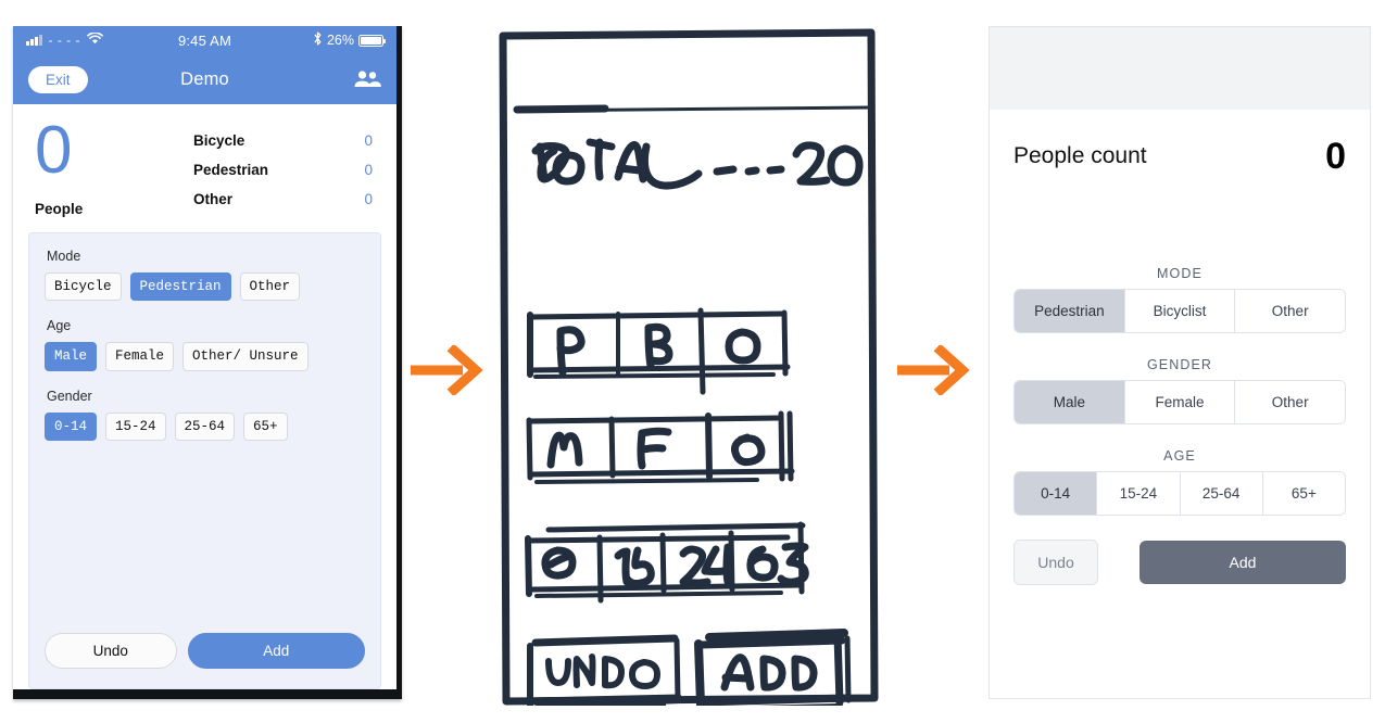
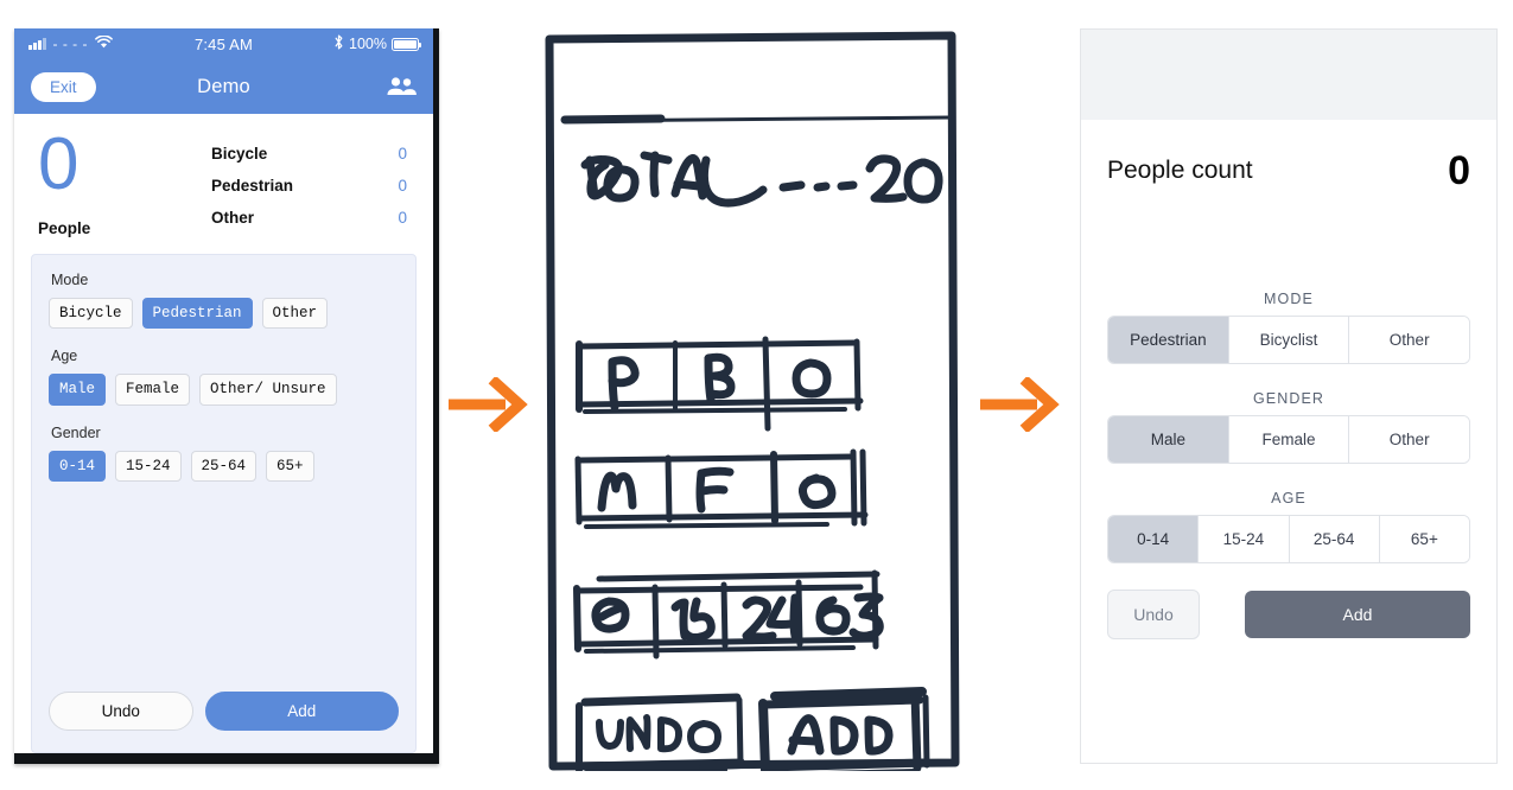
  - - - -
- 9:45 AM
+ 7:45 AM
- 26%
+ 100%
  Exit
  Demo
  0
  People
  Bicycle
  0
  Pedestrian
  0
  Other
  0
  Mode
  Bicycle
  Pedestrian
  Other
  Age
  Male
  Female
  Other/ Unsure
  Gender
  0-14
  15-24
  25-64
  65+
  Undo
  Add
  People count
  0
  MODE
  Pedestrian
  Bicyclist
  Other
  GENDER
  Male
  Female
  Other
  AGE
  0-14
  15-24
  25-64
  65+
  Undo
  Add
